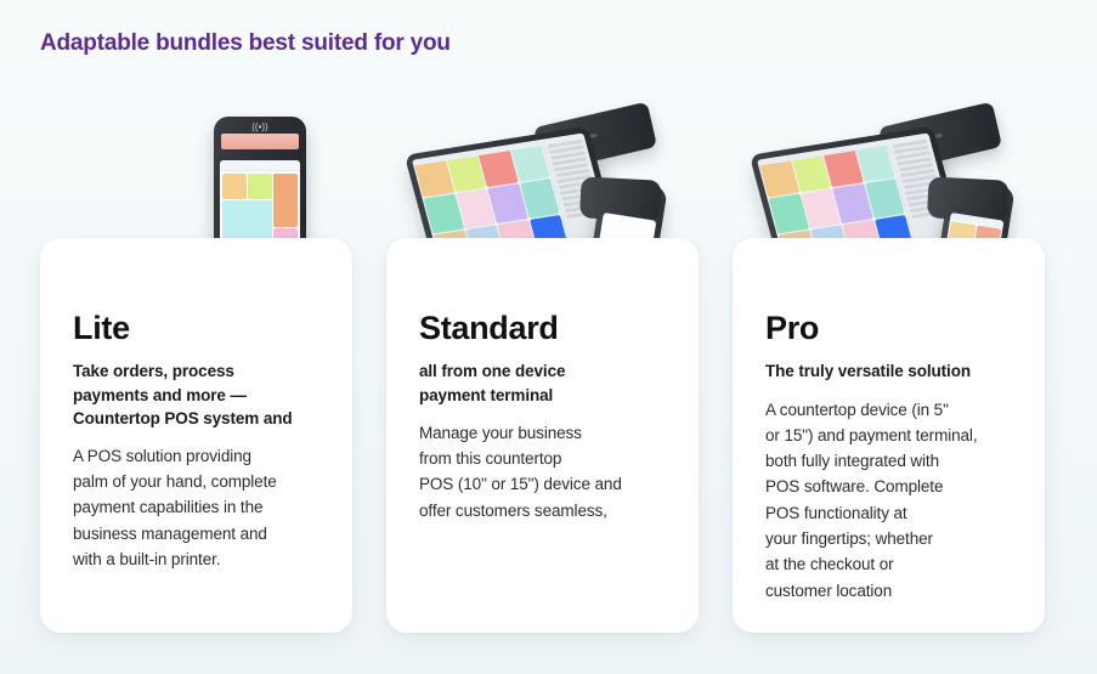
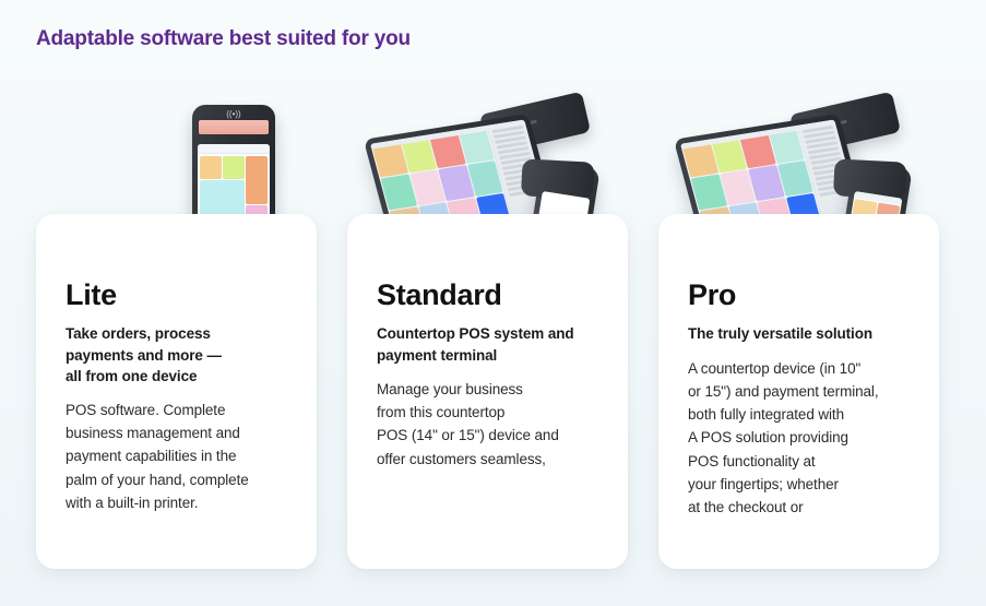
- Adaptable bundles best suited for you
+ Adaptable software best suited for you
  ((•))
  Lite
  Take orders, process
  payments and more —
- Countertop POS system and
+ all from one device
- A POS solution providing
+ POS software. Complete
- palm of your hand, complete
+ business management and
  payment capabilities in the
- business management and
+ palm of your hand, complete
  with a built-in printer.
  Standard
- all from one device
+ Countertop POS system and
  payment terminal
  Manage your business
  from this countertop
- POS (10" or 15") device and
+ POS (14" or 15") device and
  offer customers seamless,
  Pro
  The truly versatile solution
- A countertop device (in 5"
+ A countertop device (in 10"
  or 15") and payment terminal,
  both fully integrated with
- POS software. Complete
+ A POS solution providing
  POS functionality at
  your fingertips; whether
  at the checkout or
- customer location
